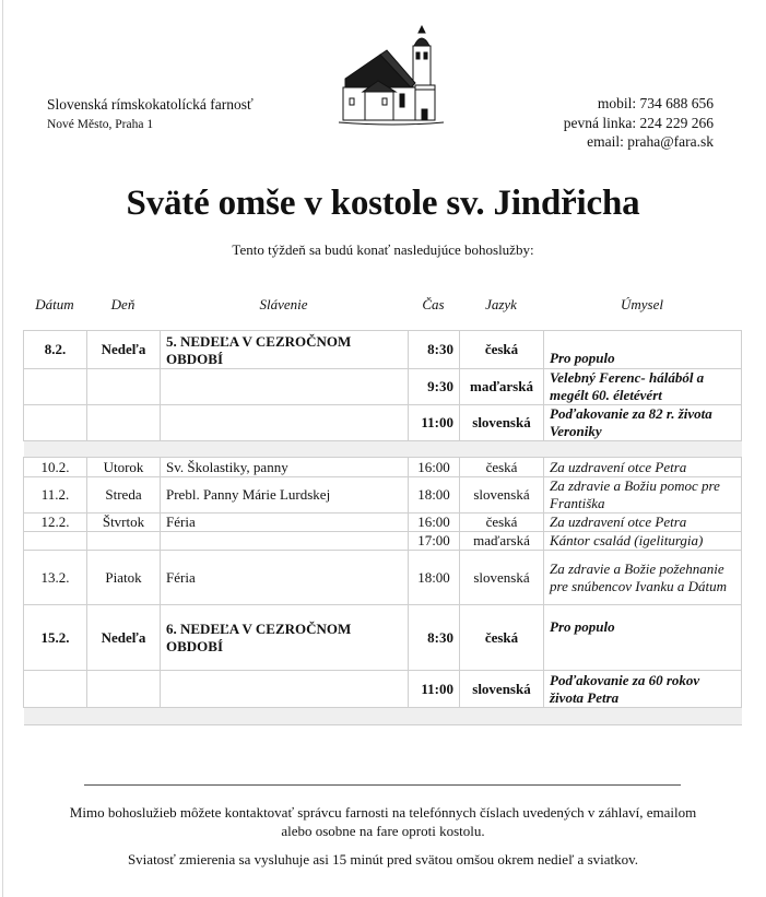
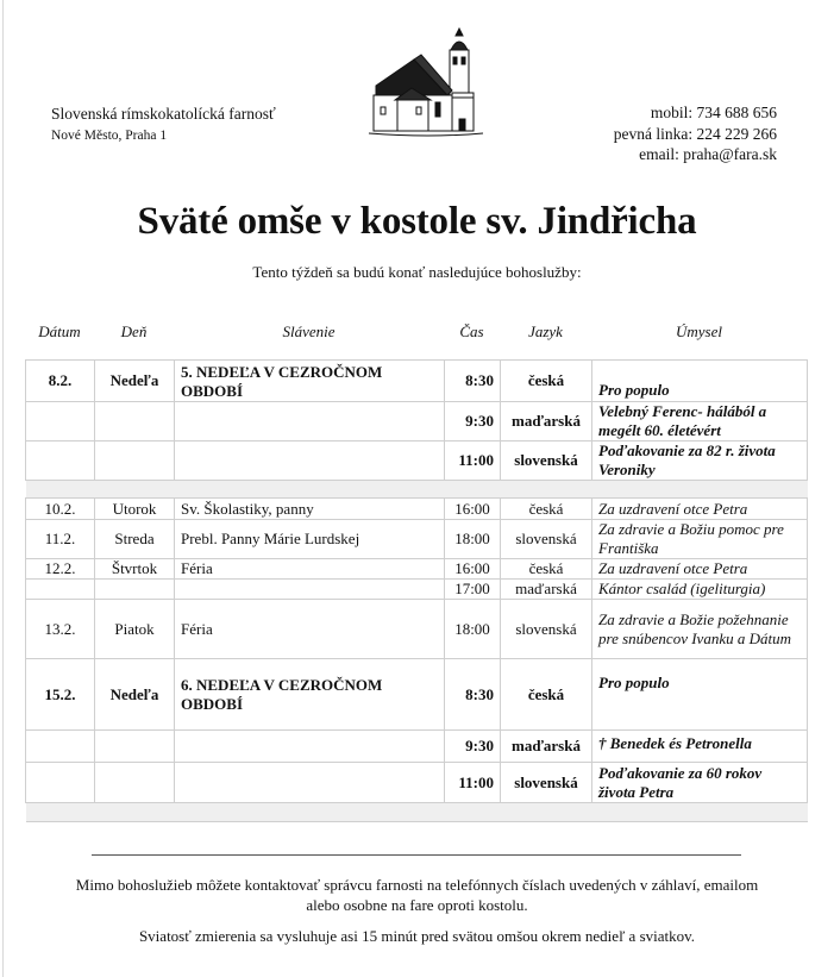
  Slovenská rímskokatolícká farnosť
  Nové Město, Praha 1
  mobil: 734 688 656
  pevná linka: 224 229 266
  email: praha@fara.sk
  Sväté omše v kostole sv. Jindřicha
  Tento týždeň sa budú konať nasledujúce bohoslužby:
  Dátum
  Deň
  Slávenie
  Čas
  Jazyk
  Úmysel
  8.2.	Nedeľa	5. NEDEĽA V CEZROČNOM OBDOBÍ	8:30	česká	Pro populo
  			9:30	maďarská	Velebný Ferenc- hálából a megélt 60. életévért
  			11:00	slovenská	Poďakovanie za 82 r. života Veroniky
  10.2.	Utorok	Sv. Školastiky, panny	16:00	česká	Za uzdravení otce Petra
  11.2.	Streda	Prebl. Panny Márie Lurdskej	18:00	slovenská	Za zdravie a Božiu pomoc pre Františka
  12.2.	Štvrtok	Féria	16:00	česká	Za uzdravení otce Petra
  			17:00	maďarská	Kántor család (igeliturgia)
  13.2.	Piatok	Féria	18:00	slovenská	Za zdravie a Božie požehnanie pre snúbencov Ivanku a Dátum
  15.2.	Nedeľa	6. NEDEĽA V CEZROČNOM OBDOBÍ	8:30	česká	Pro populo
+ 			9:30	maďarská	† Benedek és Petronella
  			11:00	slovenská	Poďakovanie za 60 rokov života Petra
  Mimo bohoslužieb môžete kontaktovať správcu farnosti na telefónnych číslach uvedených v záhlaví, emailom alebo osobne na fare oproti kostolu.
  Sviatosť zmierenia sa vysluhuje asi 15 minút pred svätou omšou okrem nedieľ a sviatkov.
